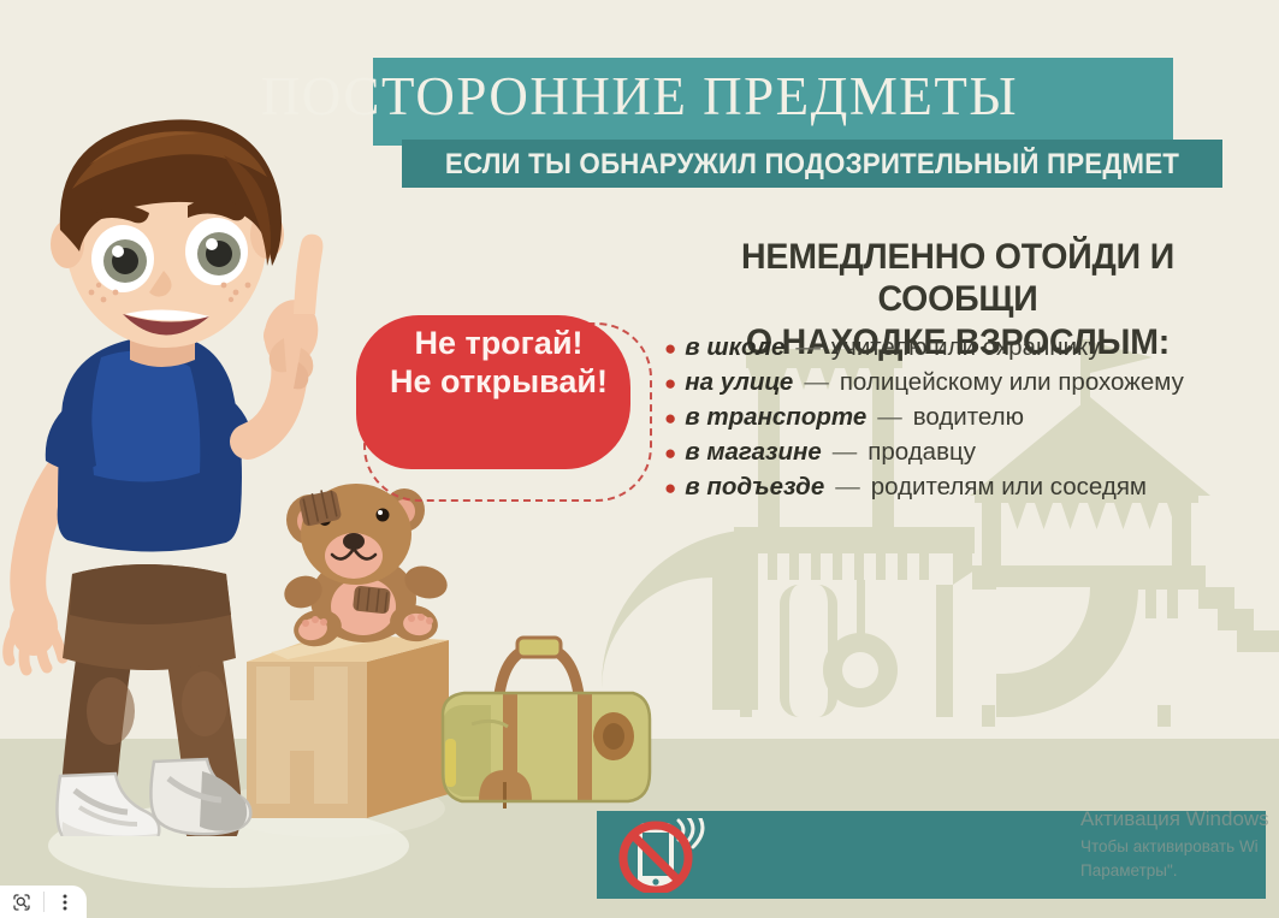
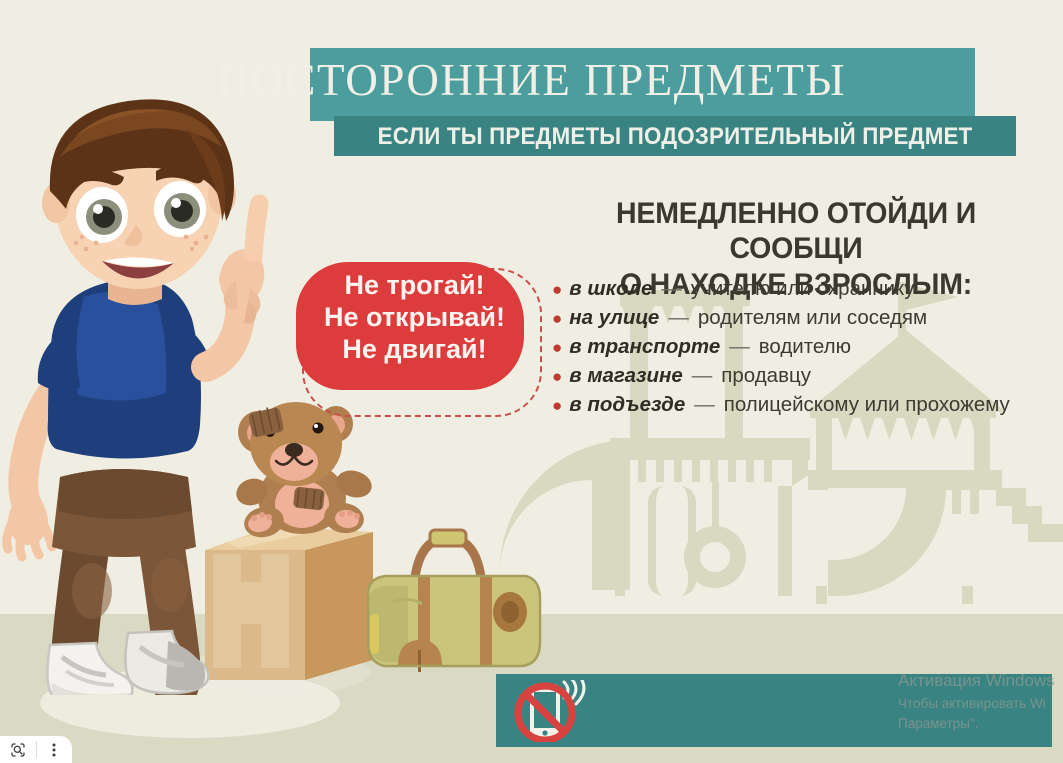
  ПОСТОРОННИЕ ПРЕДМЕТЫ
- ЕСЛИ ТЫ ОБНАРУЖИЛ ПОДОЗРИТЕЛЬНЫЙ ПРЕДМЕТ
+ ЕСЛИ ТЫ ПРЕДМЕТЫ ПОДОЗРИТЕЛЬНЫЙ ПРЕДМЕТ
  НЕМЕДЛЕННО ОТОЙДИ И СООБЩИ
  О НАХОДКЕ ВЗРОСЛЫМ:
  ●
  в школе
  —
  учителю или охраннику
  ●
  на улице
  —
- полицейскому или прохожему
+ родителям или соседям
  ●
  в транспорте
  —
  водителю
  ●
  в магазине
  —
  продавцу
  ●
  в подъезде
  —
- родителям или соседям
+ полицейскому или прохожему
  Не трогай!
  Не открывай!
+ Не двигай!
  Активация Windows
  Чтобы активировать Wi
  Параметры".
